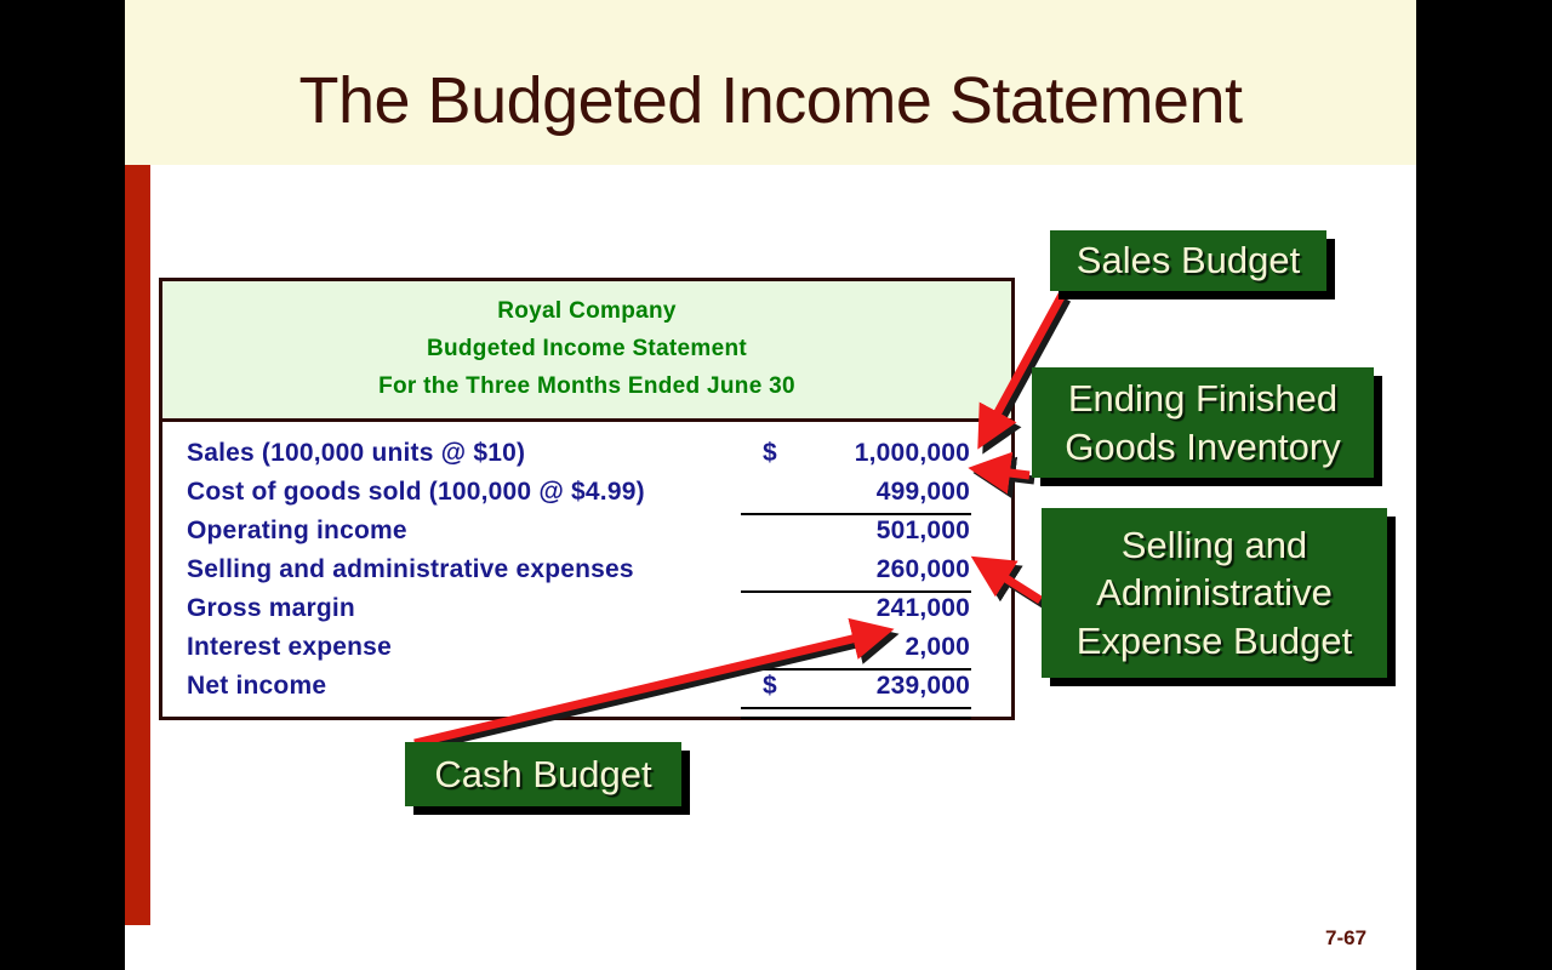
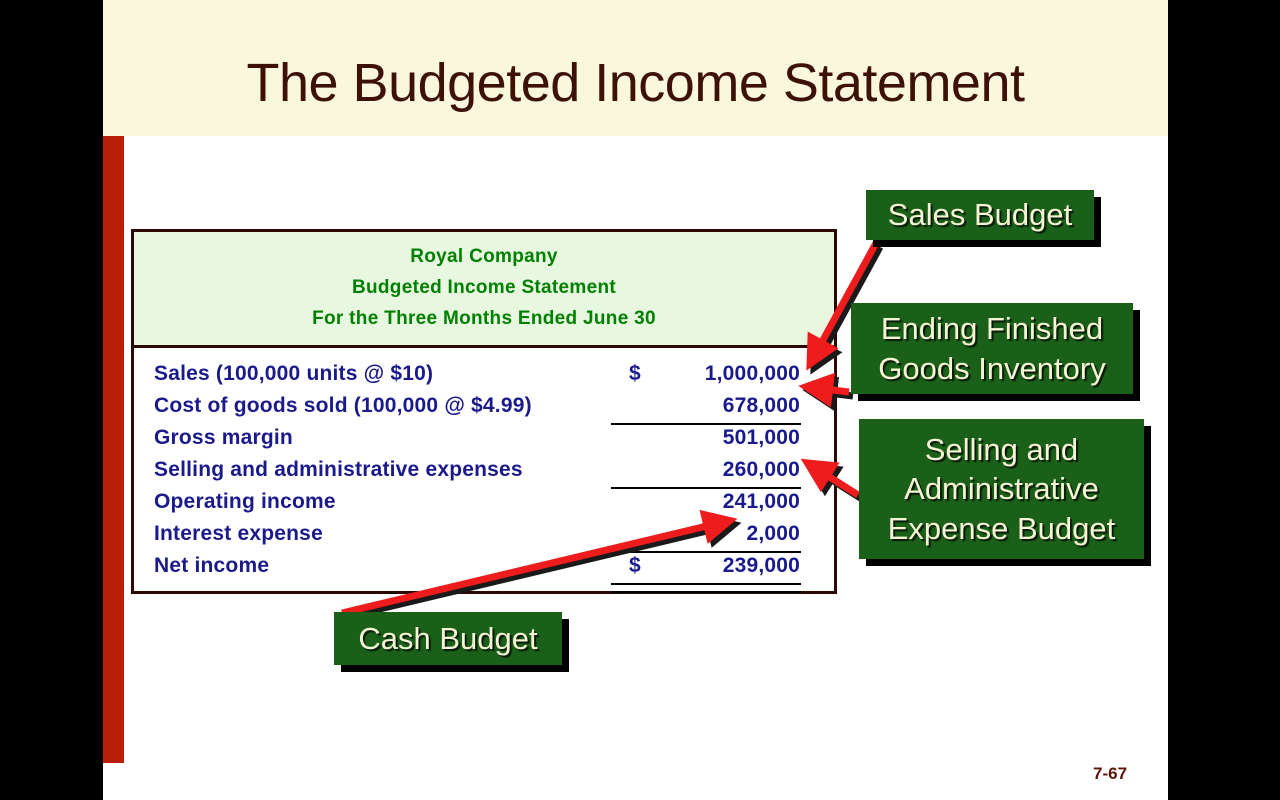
  The Budgeted Income Statement
  Royal Company
  Budgeted Income Statement
  For the Three Months Ended June 30
  Sales (100,000 units @ $10)
  $
  1,000,000
  Cost of goods sold (100,000 @ $4.99)
- 499,000
+ 678,000
- Operating income
+ Gross margin
  501,000
  Selling and administrative expenses
  260,000
- Gross margin
+ Operating income
  241,000
  Interest expense
  2,000
  Net income
  $
  239,000
  Sales Budget
  Ending Finished
  Goods Inventory
  Selling and
  Administrative
  Expense Budget
  Cash Budget
  7-67
